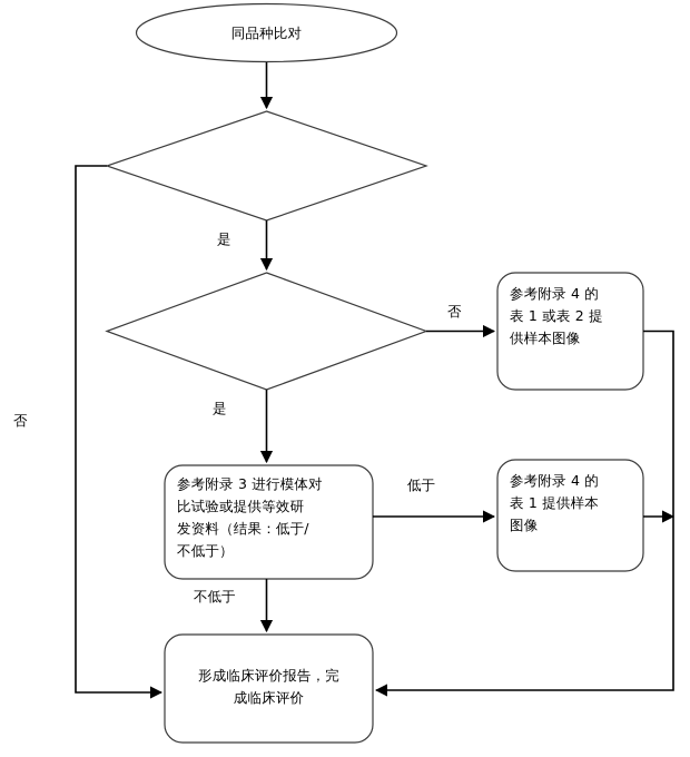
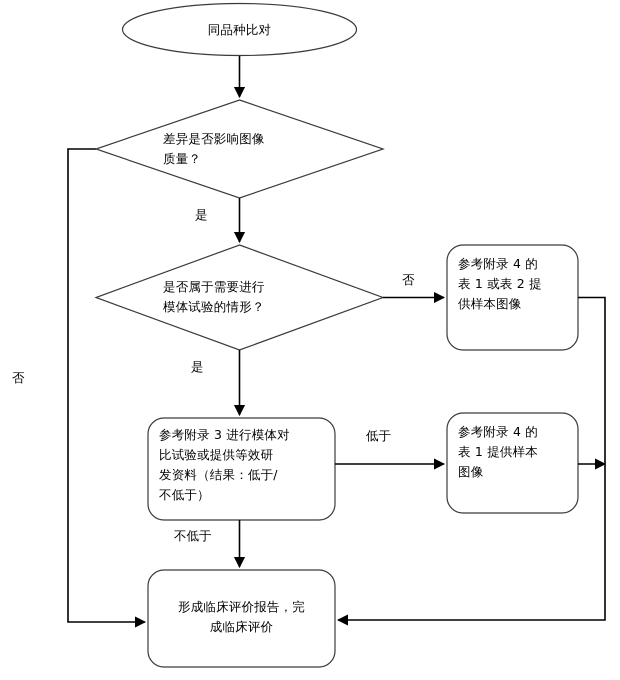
  同品种比对
+ 差异是否影响图像
+ 质量？
+ 是否属于需要进行
+ 模体试验的情形？
  参考附录 3 进行模体对
  比试验或提供等效研
  发资料（结果：低于/
  不低于）
  参考附录 4 的
  表 1 或表 2 提
  供样本图像
  参考附录 4 的
  表 1 提供样本
  图像
  形成临床评价报告，完
  成临床评价
  是
  否
  是
  否
  低于
  不低于
